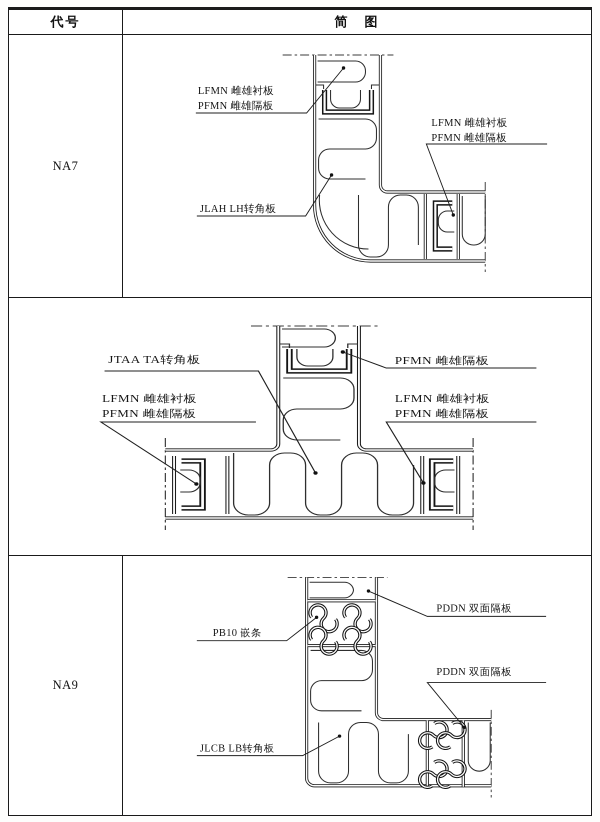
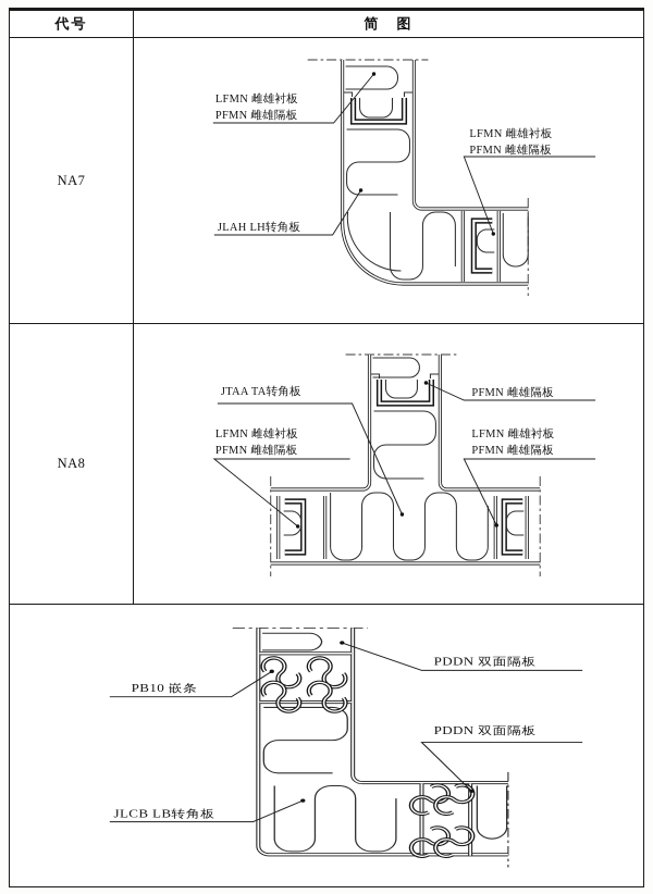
  代号
  简 图
  NA7
  LFMN 雌雄衬板
  PFMN 雌雄隔板
  LFMN 雌雄衬板
  PFMN 雌雄隔板
  JLAH LH转角板
+ NA8
  JTAA TA转角板
  LFMN 雌雄衬板
  PFMN 雌雄隔板
  PFMN 雌雄隔板
  LFMN 雌雄衬板
  PFMN 雌雄隔板
- NA9
  PB10 嵌条
  PDDN 双面隔板
  PDDN 双面隔板
  JLCB LB转角板
